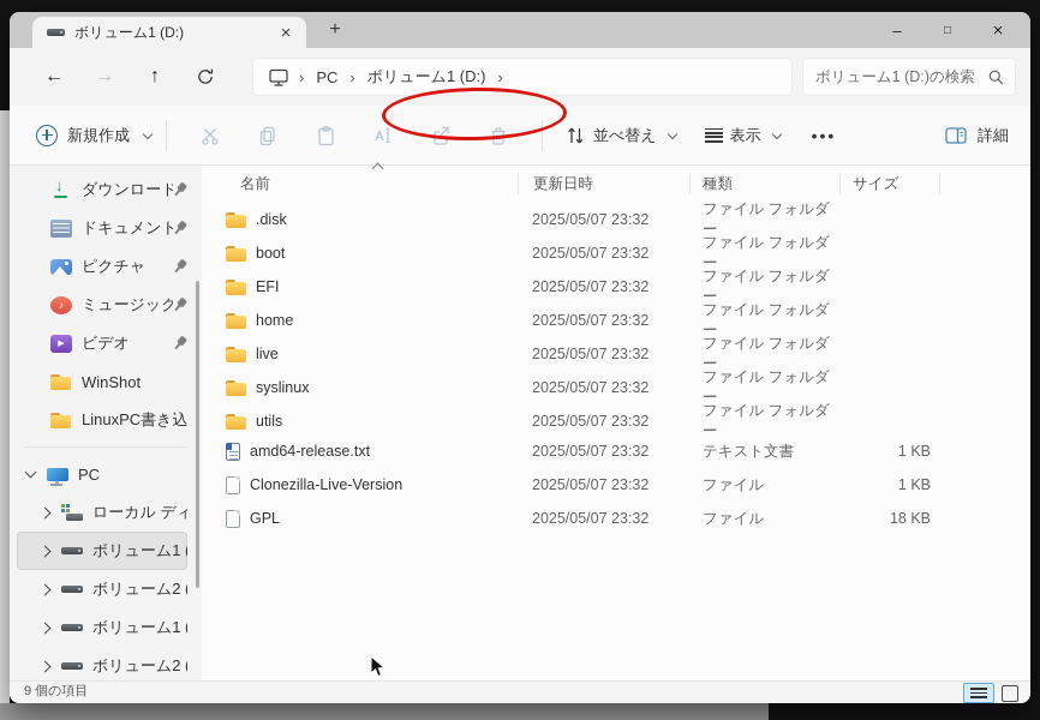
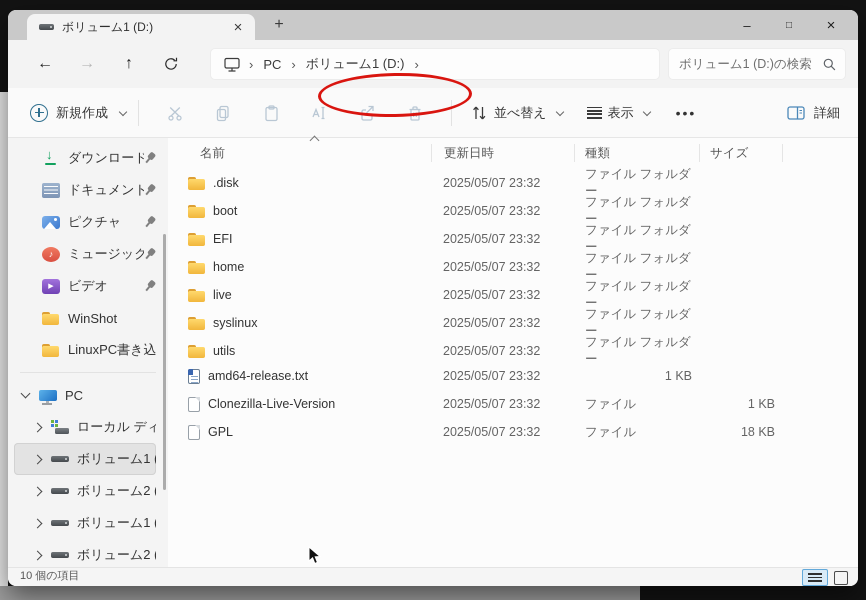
  ボリューム1 (D:)
  ×
  +
  –
  □
  ×
  ←
  →
  ↑
  ›
  PC
  ›
  ボリューム1 (D:)
  ›
  ボリューム1 (D:)の検索
  新規作成
  並べ替え
  表示
  •••
  詳細
  ダウンロード
  ドキュメント
  ピクチャ
  ミュージック
  ビデオ
  WinShot
  LinuxPC書き込
  PC
  ローカル ディ
  名前
  更新日時
  種類
  サイズ
  .disk
  2025/05/07 23:32
  ファイル フォルダー
  boot
  2025/05/07 23:32
  ファイル フォルダー
  EFI
  2025/05/07 23:32
  ファイル フォルダー
  home
  2025/05/07 23:32
  ファイル フォルダー
  live
  2025/05/07 23:32
  ファイル フォルダー
  syslinux
  2025/05/07 23:32
  ファイル フォルダー
  utils
  2025/05/07 23:32
  ファイル フォルダー
  amd64-release.txt
  2025/05/07 23:32
- テキスト文書
  1 KB
  Clonezilla-Live-Version
  2025/05/07 23:32
  ファイル
  1 KB
  GPL
  2025/05/07 23:32
  ファイル
  18 KB
- 9 個の項目
+ 10 個の項目
